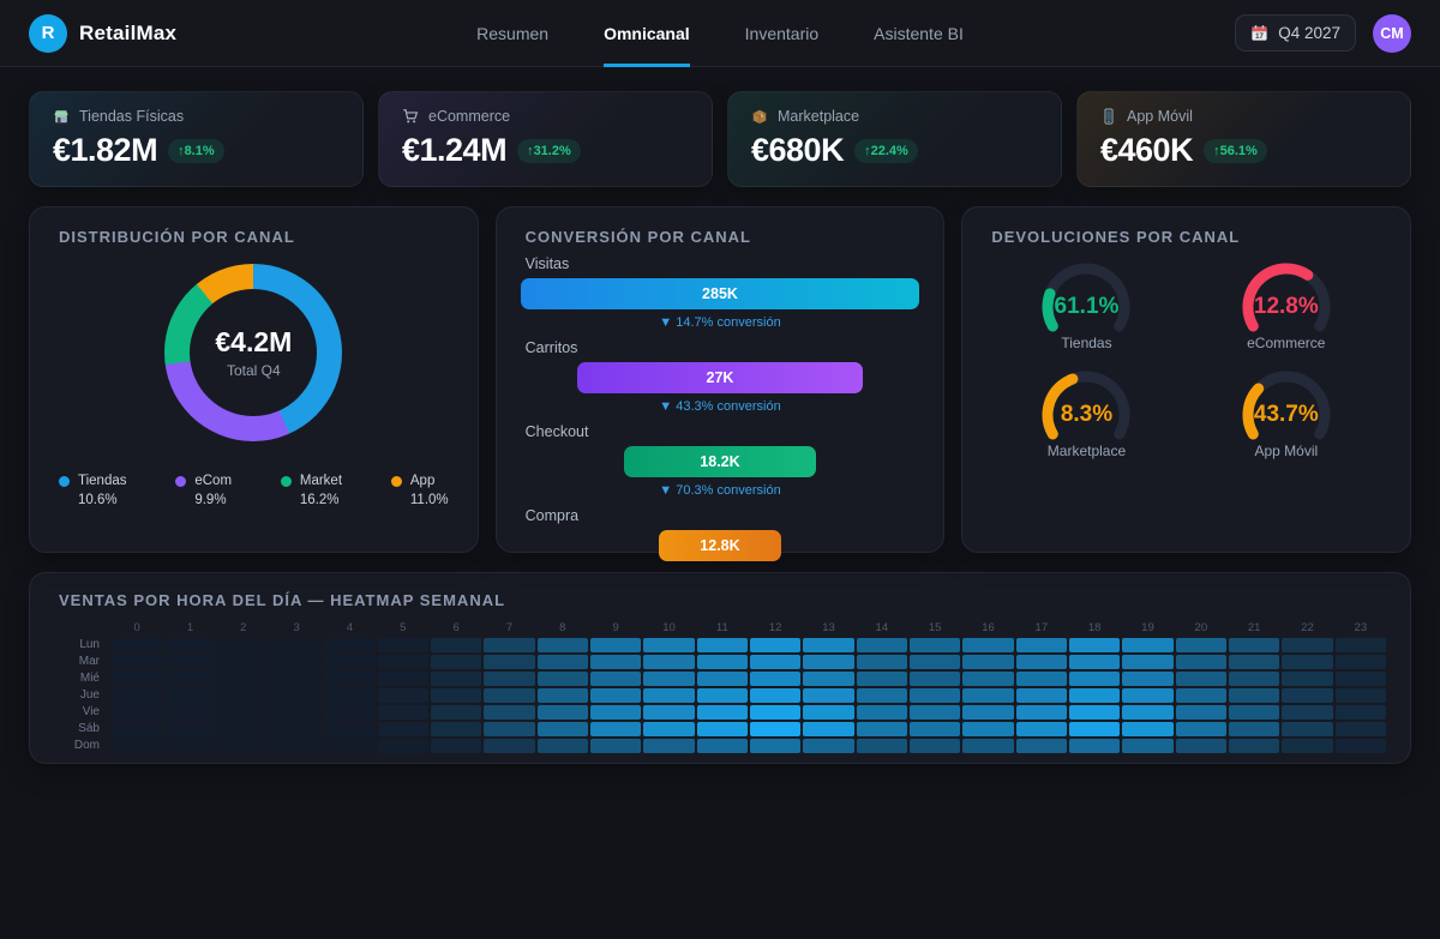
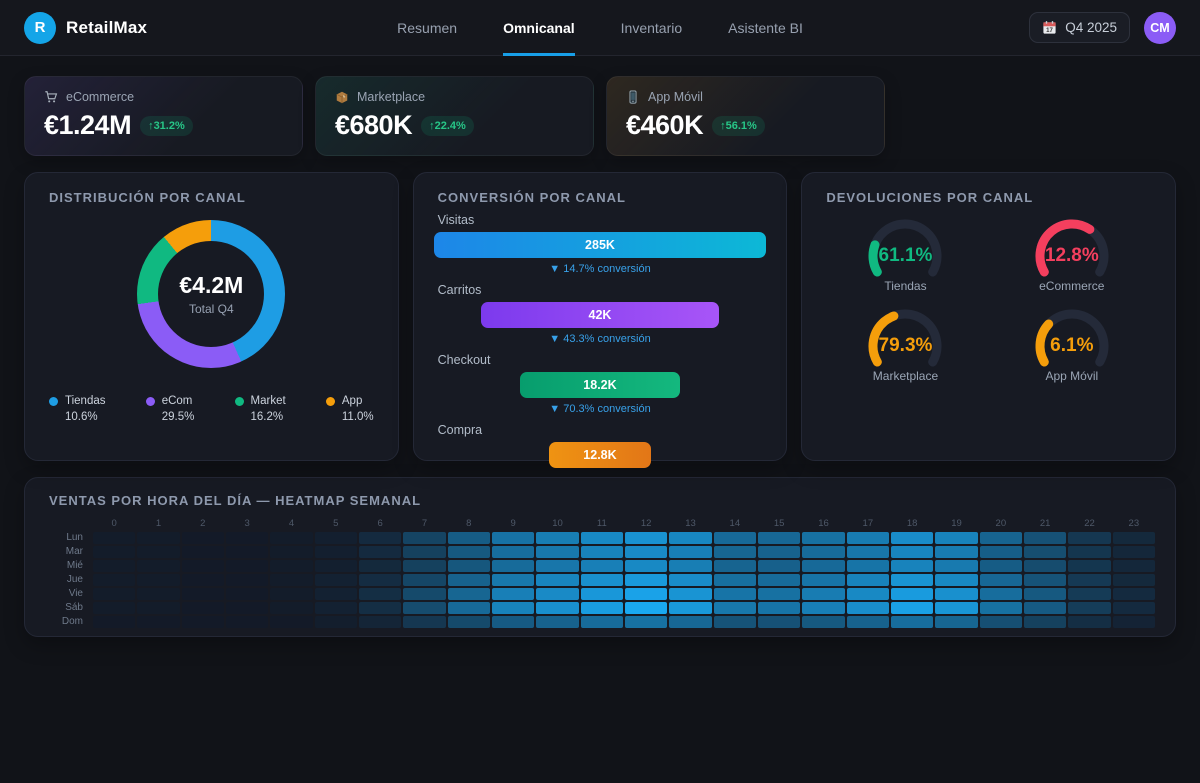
  R
  RetailMax
  Resumen
  Omnicanal
  Inventario
  Asistente BI
- Q4 2027
+ Q4 2025
  CM
- Tiendas Físicas
- €1.82M
- ↑8.1%
  eCommerce
  €1.24M
  ↑31.2%
  Marketplace
  €680K
  ↑22.4%
  App Móvil
  €460K
  ↑56.1%
  DISTRIBUCIÓN POR CANAL
  €4.2M
  Total Q4
  Tiendas
  10.6%
  eCom
- 9.9%
+ 29.5%
  Market
  16.2%
  App
  11.0%
  CONVERSIÓN POR CANAL
  Visitas
  285K
  ▼ 14.7% conversión
  Carritos
- 27K
+ 42K
  ▼ 43.3% conversión
  Checkout
  18.2K
  ▼ 70.3% conversión
  Compra
  12.8K
  DEVOLUCIONES POR CANAL
  61.1%
  Tiendas
  12.8%
  eCommerce
- 8.3%
+ 79.3%
  Marketplace
- 43.7%
+ 6.1%
  App Móvil
  VENTAS POR HORA DEL DÍA — HEATMAP SEMANAL
  0
  1
  2
  3
  4
  5
  6
  7
  8
  9
  10
  11
  12
  13
  14
  15
  16
  17
  18
  19
  20
  21
  22
  23
  Lun
  Mar
  Mié
  Jue
  Vie
  Sáb
  Dom
